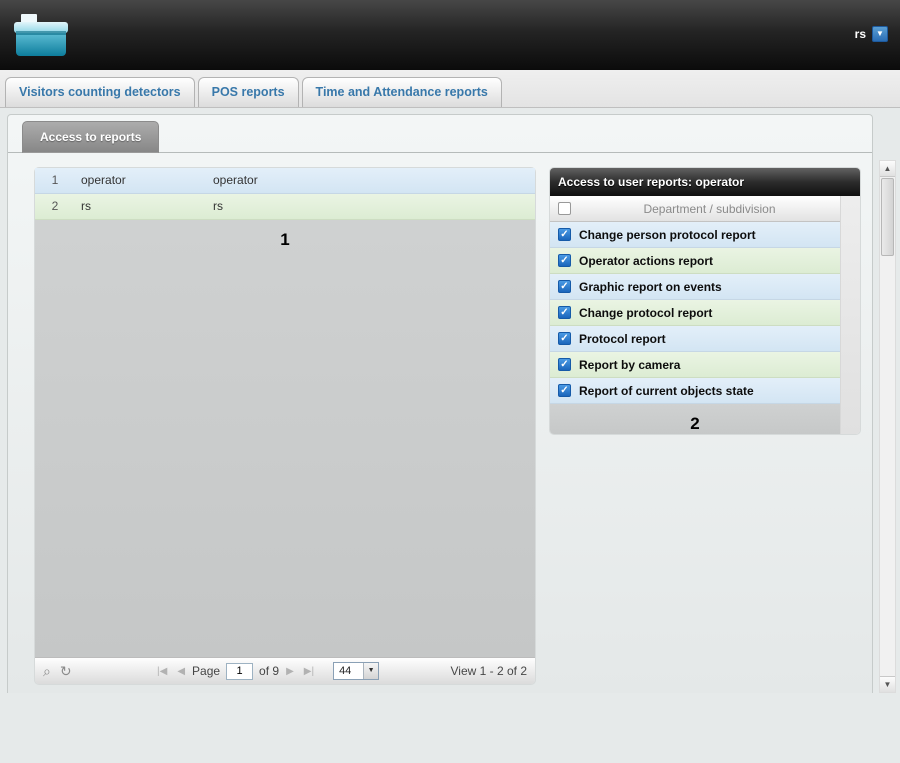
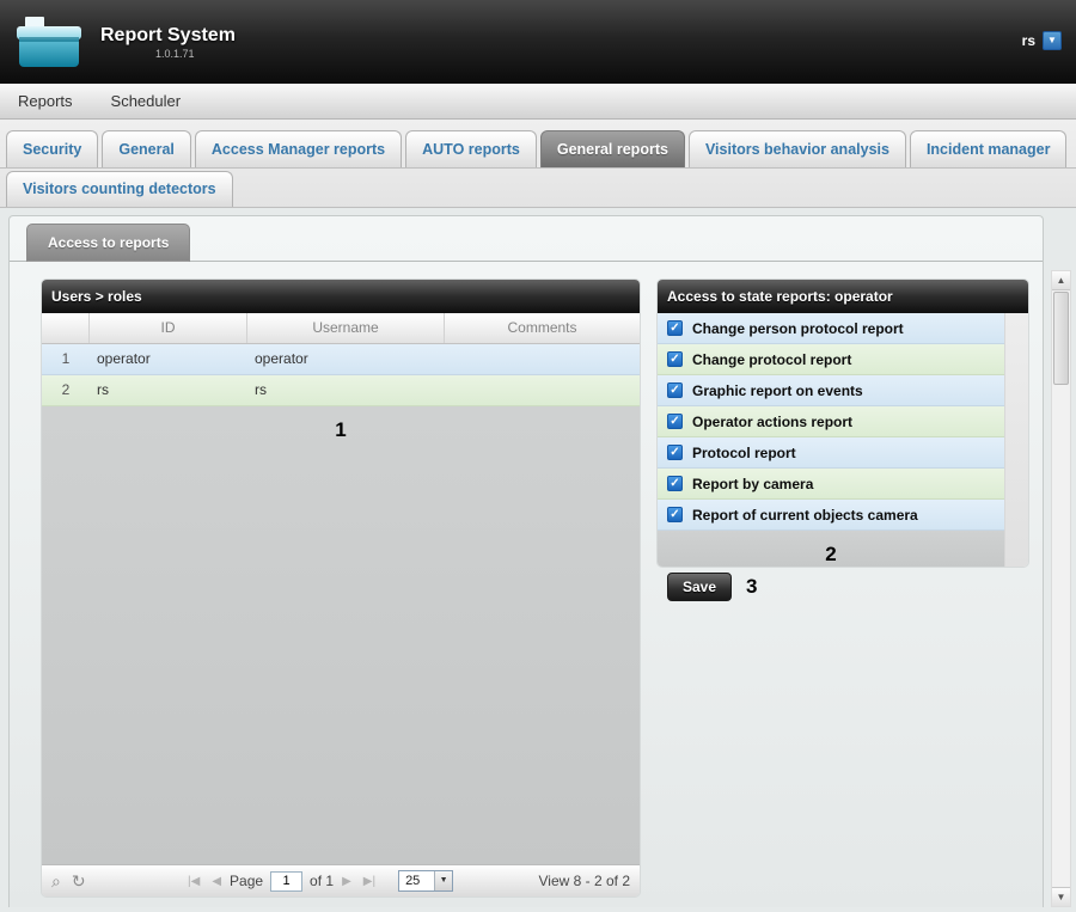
+ Report System
+ 1.0.1.71
  rs
  ▼
+ Reports
+ Scheduler
+ Security
+ General
+ Access Manager reports
+ AUTO reports
+ General reports
+ Visitors behavior analysis
+ Incident manager
  Visitors counting detectors
- POS reports
- Time and Attendance reports
  Access to reports
+ Users > roles
+ ID
+ Username
+ Comments
  1
  operator
  operator
  2
  rs
  rs
  1
  ⌕
  ↻
  |◀
  ◀
  Page
  1
- of 9
+ of 1
  ▶
  ▶|
- 44
+ 25
- View 1 - 2 of 2
+ View 8 - 2 of 2
- Access to user reports: operator
+ Access to state reports: operator
- Department / subdivision
  Change person protocol report
- Operator actions report
+ Change protocol report
  Graphic report on events
- Change protocol report
+ Operator actions report
  Protocol report
  Report by camera
- Report of current objects state
+ Report of current objects camera
  2
+ Save
+ 3
  ▲
  ▼
